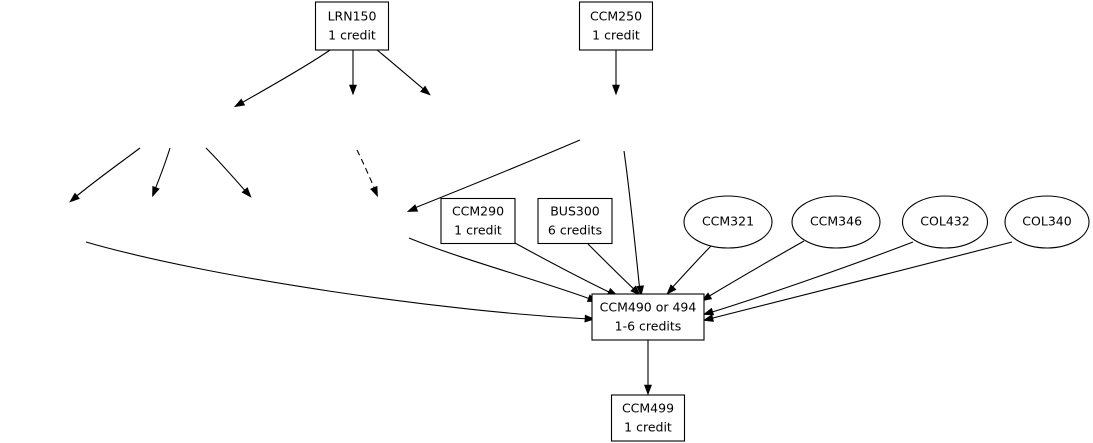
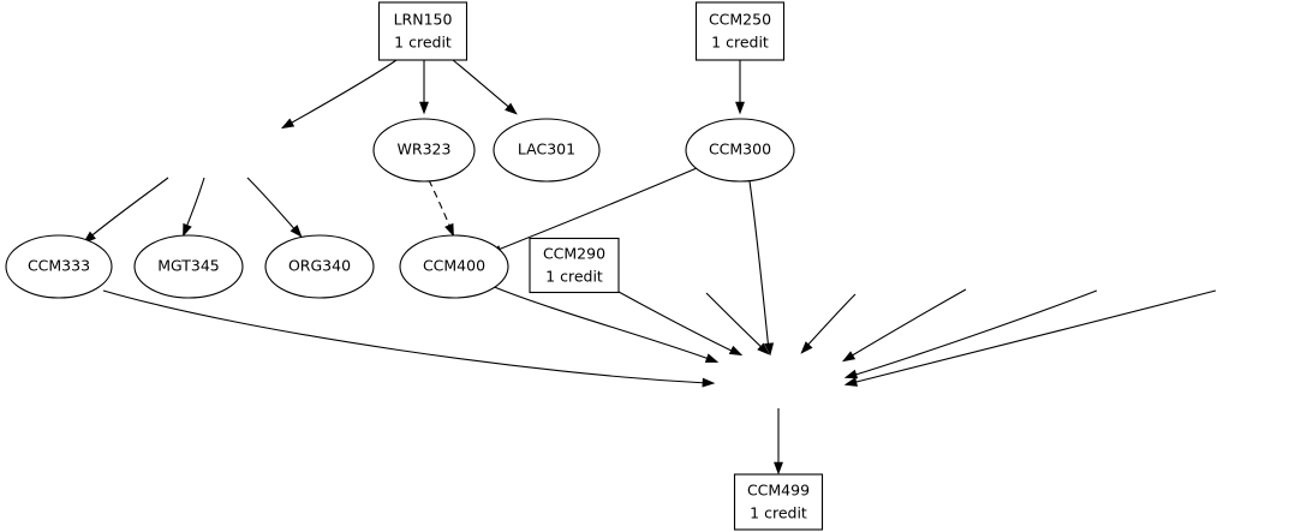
  LRN150
  1 credit
  CCM250
  1 credit
+ WR323
+ LAC301
+ CCM300
+ CCM333
+ MGT345
+ ORG340
+ CCM400
  CCM290
  1 credit
- BUS300
- 6 credits
- CCM321
- CCM346
- COL432
- COL340
- CCM490 or 494
- 1-6 credits
  CCM499
  1 credit
